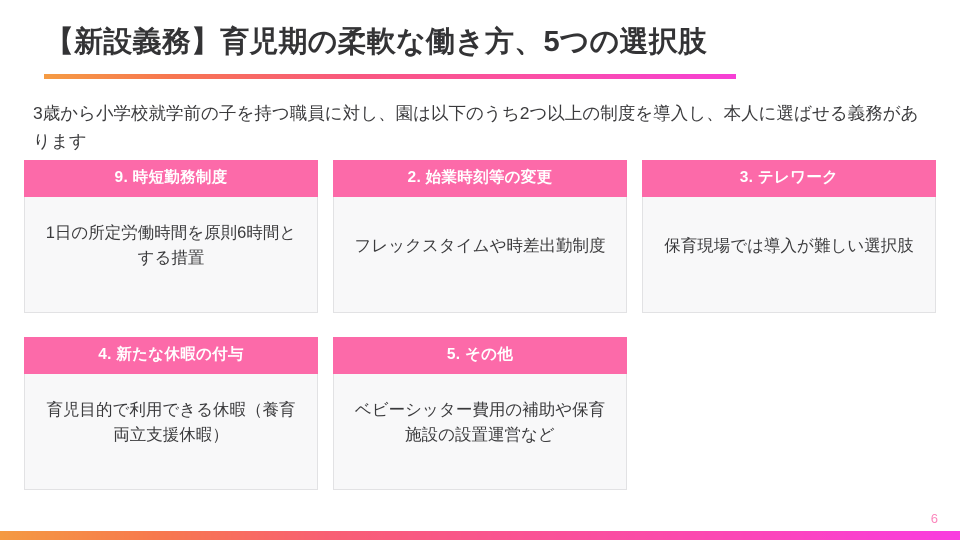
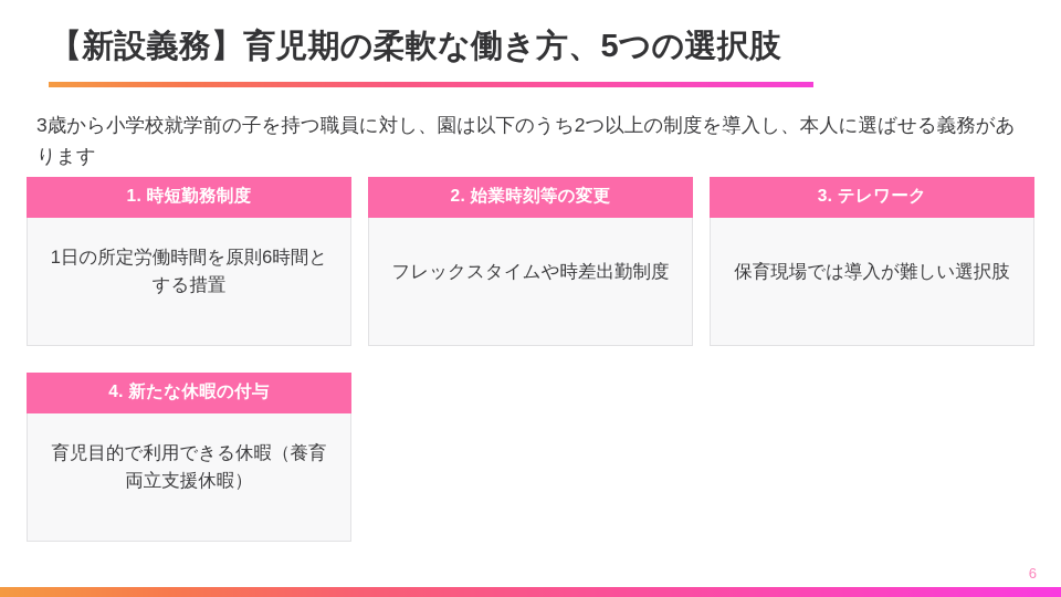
  【新設義務】育児期の柔軟な働き方、5つの選択肢
  3歳から小学校就学前の子を持つ職員に対し、園は以下のうち2つ以上の制度を導入し、本人に選ばせる義務があります
- 9. 時短勤務制度
+ 1. 時短勤務制度
  1日の所定労働時間を原則6時間とする措置
  2. 始業時刻等の変更
  フレックスタイムや時差出勤制度
  3. テレワーク
  保育現場では導入が難しい選択肢
  4. 新たな休暇の付与
  育児目的で利用できる休暇（養育両立支援休暇）
- 5. その他
- ベビーシッター費用の補助や保育施設の設置運営など
  6
